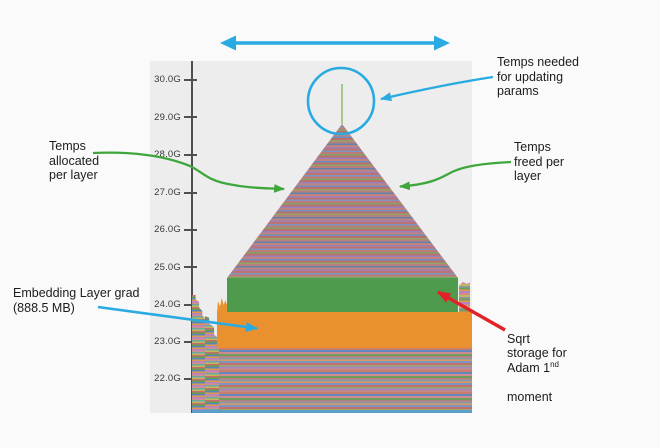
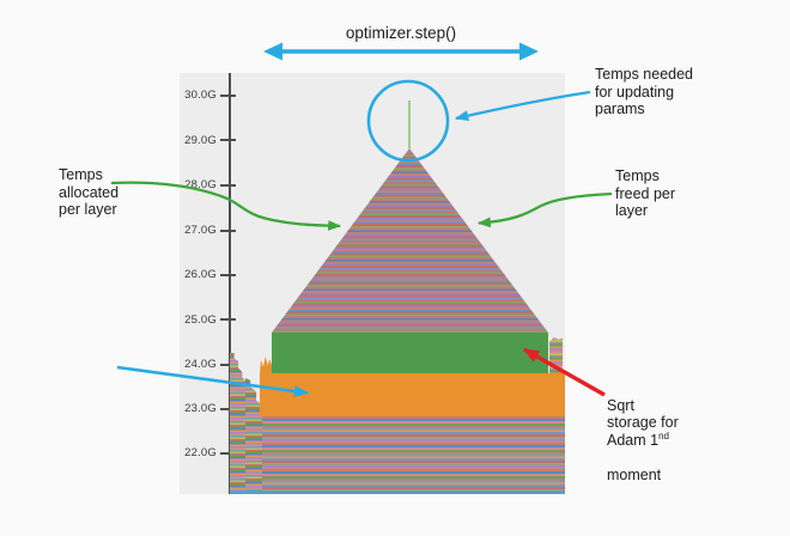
  30.0G
  29.0G
  28.0G
  27.0G
  26.0G
  25.0G
  24.0G
  23.0G
  22.0G
+ optimizer.step()
  Temps needed
  for updating
  params
  Temps
  allocated
  per layer
  Temps
  freed per
  layer
- Embedding Layer grad
- (888.5 MB)
  Sqrt
  storage for
  Adam 1nd
  moment
